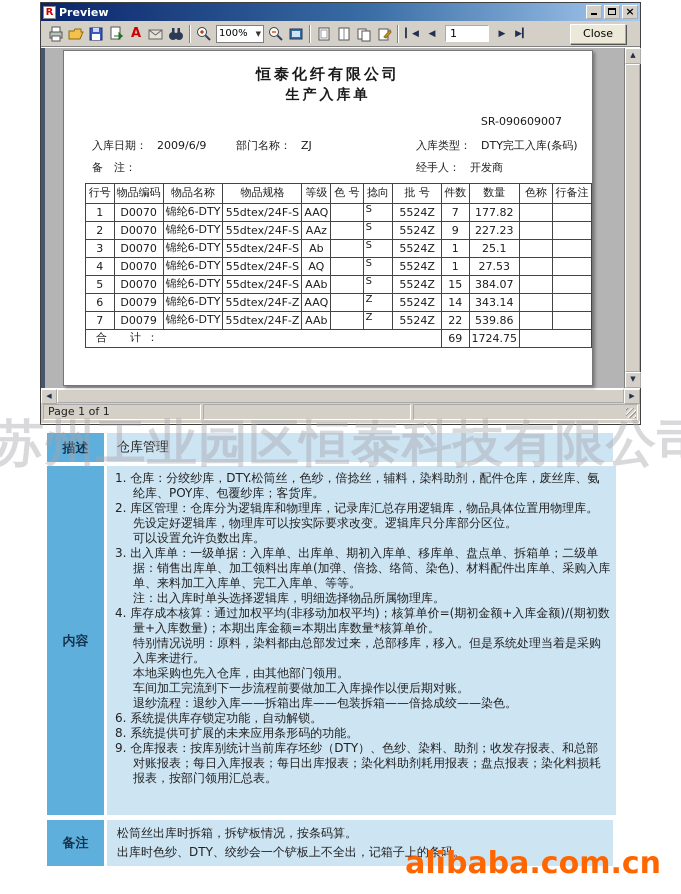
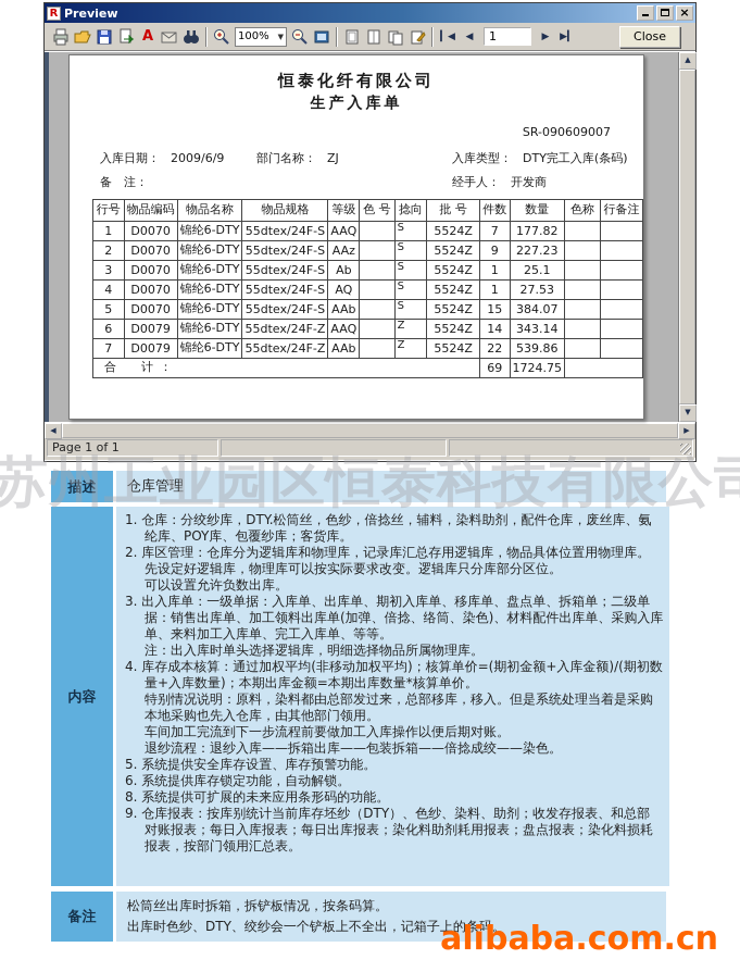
  R
  Preview
  ×
  A
  100%
  ▼
  ▎◀
  ◀
  1
  ▶
  ▶▎
  Close
  恒泰化纤有限公司
  生产入库单
  SR-090609007
  入库日期： 2009/6/9
  部门名称： ZJ
  入库类型： DTY完工入库(条码)
  备 注：
  经手人： 开发商
  行号	物品编码	物品名称	物品规格	等级	色 号	捻向	批 号	件数	数量	色称	行备注
  1	D0070	锦纶6-DTY	55dtex/24F-S	AAQ		S	5524Z	7	177.82
  2	D0070	锦纶6-DTY	55dtex/24F-S	AAz		S	5524Z	9	227.23
  3	D0070	锦纶6-DTY	55dtex/24F-S	Ab		S	5524Z	1	25.1
  4	D0070	锦纶6-DTY	55dtex/24F-S	AQ		S	5524Z	1	27.53
  5	D0070	锦纶6-DTY	55dtex/24F-S	AAb		S	5524Z	15	384.07
  6	D0079	锦纶6-DTY	55dtex/24F-Z	AAQ		Z	5524Z	14	343.14
  7	D0079	锦纶6-DTY	55dtex/24F-Z	AAb		Z	5524Z	22	539.86
  合 计：	69	1724.75
  ▲
  ▼
  ◀
  ▶
  Page 1 of 1
  苏州工业园区恒泰科技有限公
  描述
  仓库管理
  内容
  1. 仓库：分绞纱库，DTY.松筒丝，色纱，倍捻丝，辅料，染料助剂，配件仓库，废丝库、氨
  纶库、POY库、包覆纱库；客货库。
  2. 库区管理：仓库分为逻辑库和物理库，记录库汇总存用逻辑库，物品具体位置用物理库。
  先设定好逻辑库，物理库可以按实际要求改变。逻辑库只分库部分区位。
  可以设置允许负数出库。
  3. 出入库单：一级单据：入库单、出库单、期初入库单、移库单、盘点单、拆箱单；二级单
  据：销售出库单、加工领料出库单(加弹、倍捻、络筒、染色)、材料配件出库单、采购入库
  单、来料加工入库单、完工入库单、等等。
  注：出入库时单头选择逻辑库，明细选择物品所属物理库。
  4. 库存成本核算：通过加权平均(非移动加权平均)；核算单价=(期初金额+入库金额)/(期初数
  量+入库数量)；本期出库金额=本期出库数量*核算单价。
  特别情况说明：原料，染料都由总部发过来，总部移库，移入。但是系统处理当着是采购
- 入库来进行。
  本地采购也先入仓库，由其他部门领用。
  车间加工完流到下一步流程前要做加工入库操作以便后期对账。
  退纱流程：退纱入库——拆箱出库——包装拆箱——倍捻成绞——染色。
+ 5. 系统提供安全库存设置、库存预警功能。
  6. 系统提供库存锁定功能，自动解锁。
  8. 系统提供可扩展的未来应用条形码的功能。
  9. 仓库报表：按库别统计当前库存坯纱（DTY）、色纱、染料、助剂；收发存报表、和总部
  对账报表；每日入库报表；每日出库报表；染化料助剂耗用报表；盘点报表；染化料损耗
  报表，按部门领用汇总表。
  备注
  松筒丝出库时拆箱，拆铲板情况，按条码算。
  出库时色纱、DTY、绞纱会一个铲板上不全出，记箱子上的条码。
  alibaba.com.cn
